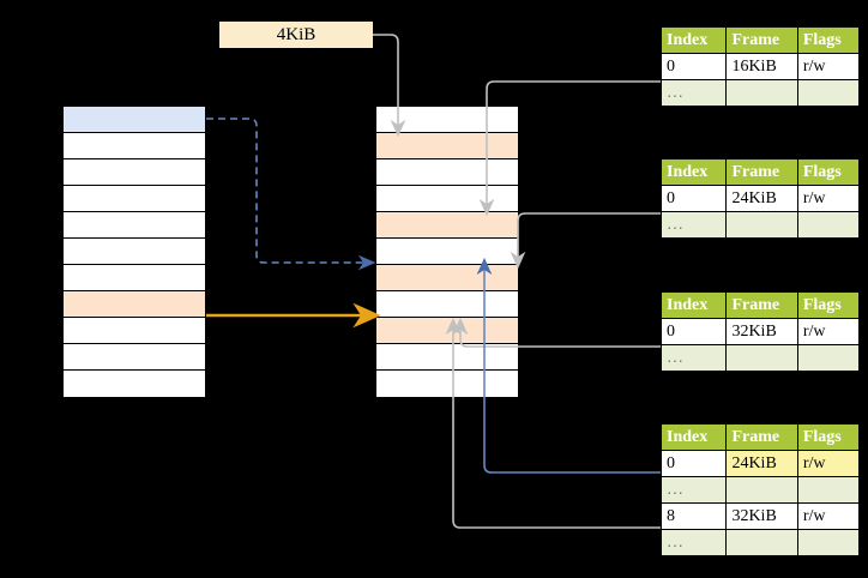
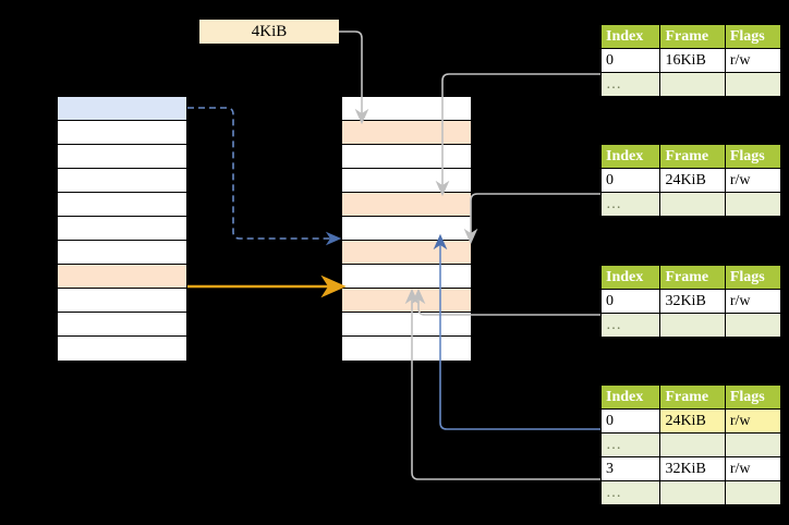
  4KiB
  Index	Frame	Flags
  0	16KiB	r/w
  …
  Index	Frame	Flags
  0	24KiB	r/w
  …
  Index	Frame	Flags
  0	32KiB	r/w
  …
  Index	Frame	Flags
  0	24KiB	r/w
  …
- 8	32KiB	r/w
+ 3	32KiB	r/w
  …
